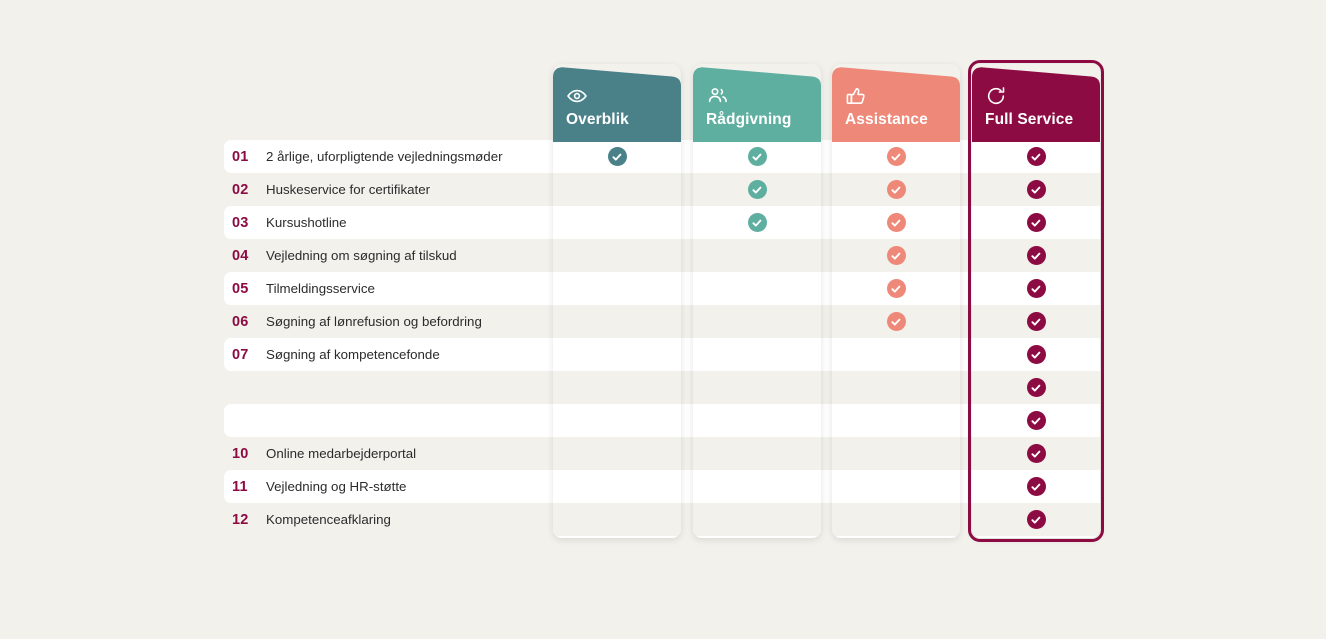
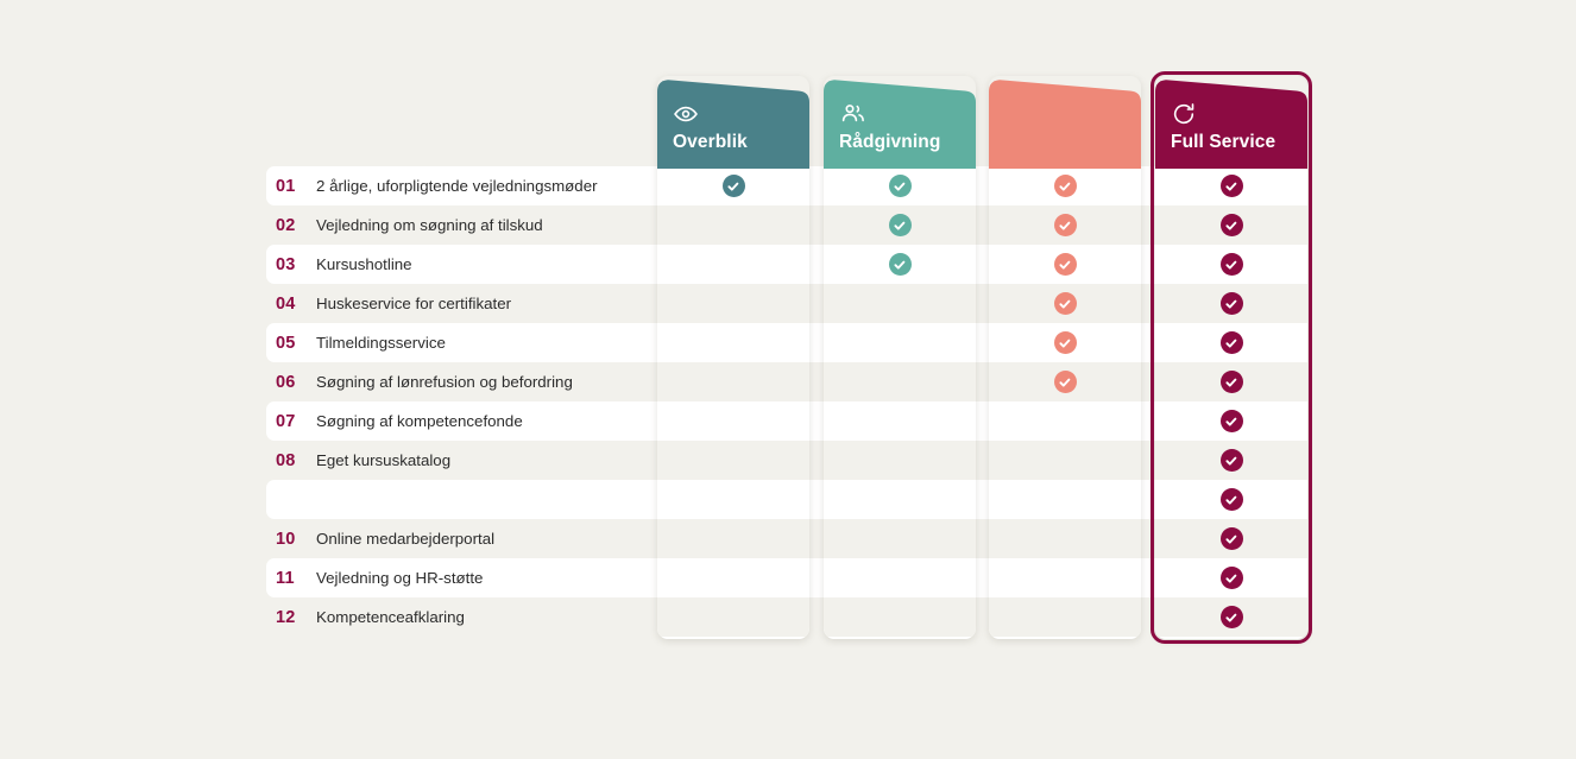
  01
  2 årlige, uforpligtende vejledningsmøder
  02
- Huskeservice for certifikater
+ Vejledning om søgning af tilskud
  03
  Kursushotline
  04
- Vejledning om søgning af tilskud
+ Huskeservice for certifikater
  05
  Tilmeldingsservice
  06
  Søgning af lønrefusion og befordring
  07
  Søgning af kompetencefonde
+ 08
+ Eget kursuskatalog
  10
  Online medarbejderportal
  11
  Vejledning og HR-støtte
  12
  Kompetenceafklaring
  Overblik
  Rådgivning
- Assistance
  Full Service
